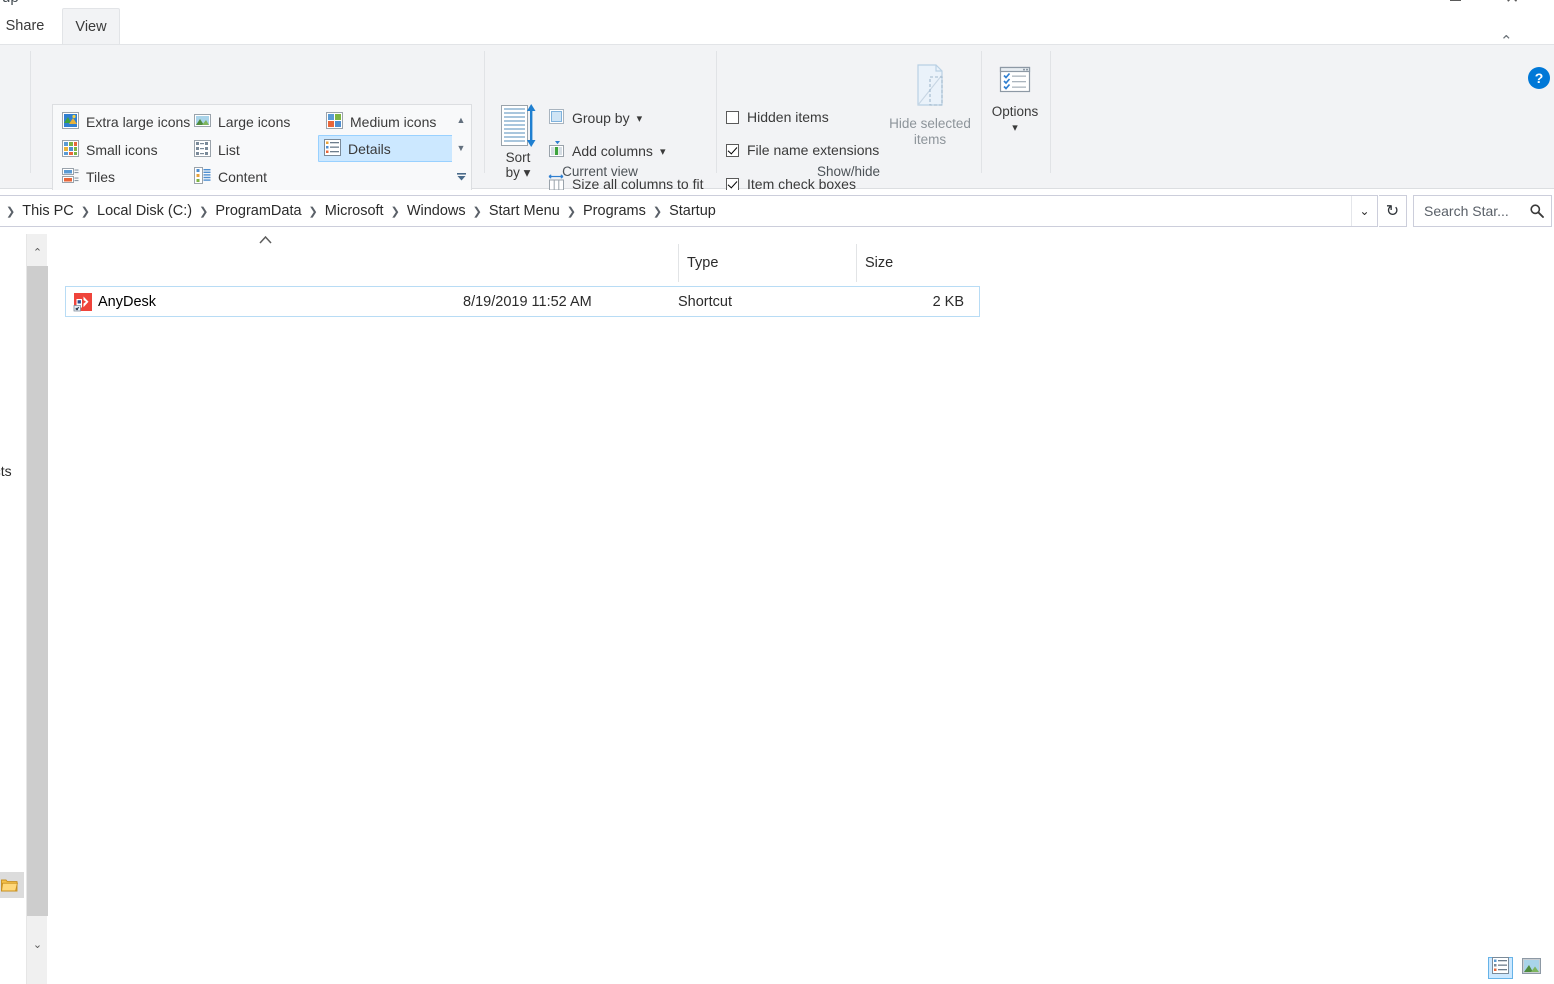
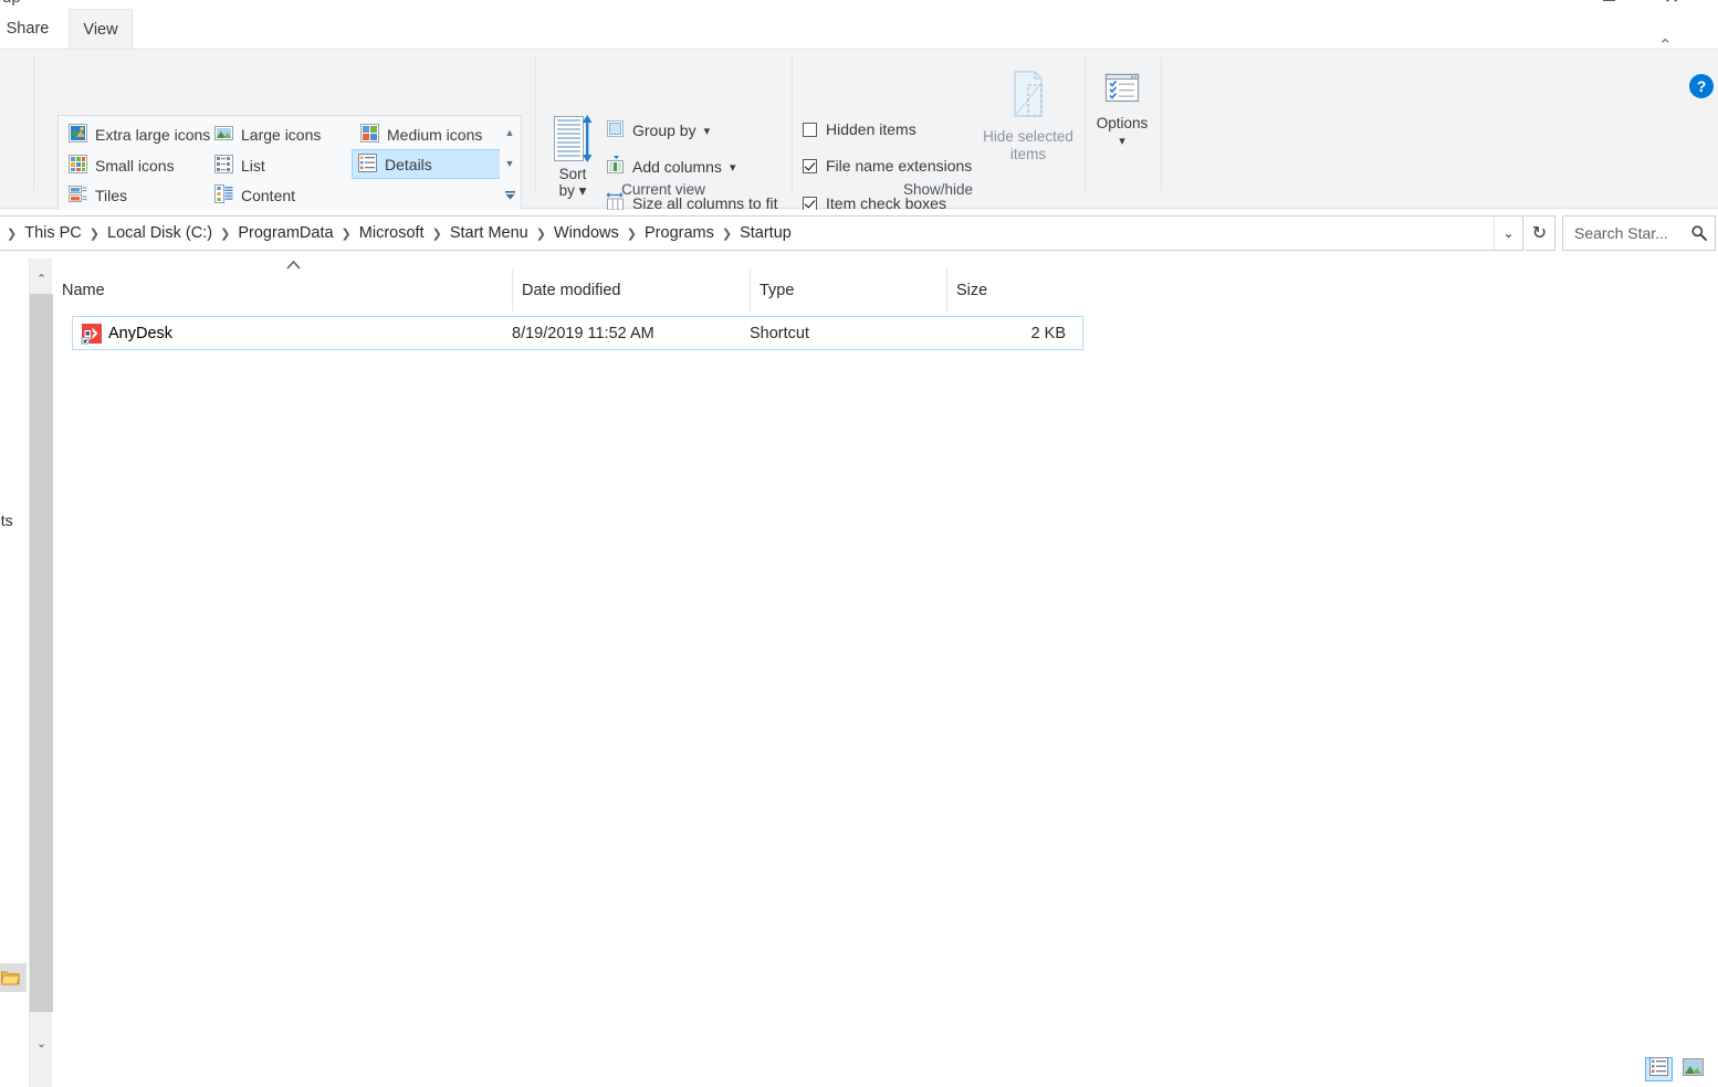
  Share
  View
  ⌃
  ?
  Current view
  Show/hide
  Extra large icons
  Large icons
  Medium icons
  Small icons
  List
  Details
  Tiles
  Content
  ▲
  ▼
  Sort
  by ▾
  Group by
  ▾
  Add columns
  ▾
  Size all columns to fit
  Hidden items
  File name extensions
  Item check boxes
  Hide selected
  items
  Options
  ▾
  ❯
  This PC
  ❯
  Local Disk (C:)
  ❯
  ProgramData
  ❯
  Microsoft
  ❯
- Windows
+ Start Menu
  ❯
- Start Menu
+ Windows
  ❯
  Programs
  ❯
  Startup
  ⌄
  ↻
  Search Star...
  ⌃
  ⌄
+ Name
+ Date modified
  Type
  Size
  AnyDesk
  8/19/2019 11:52 AM
  Shortcut
  2 KB
